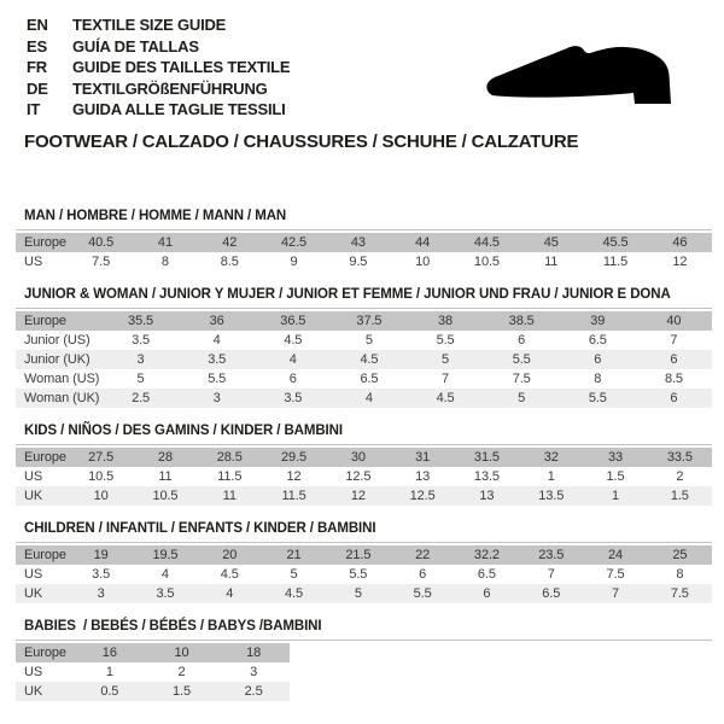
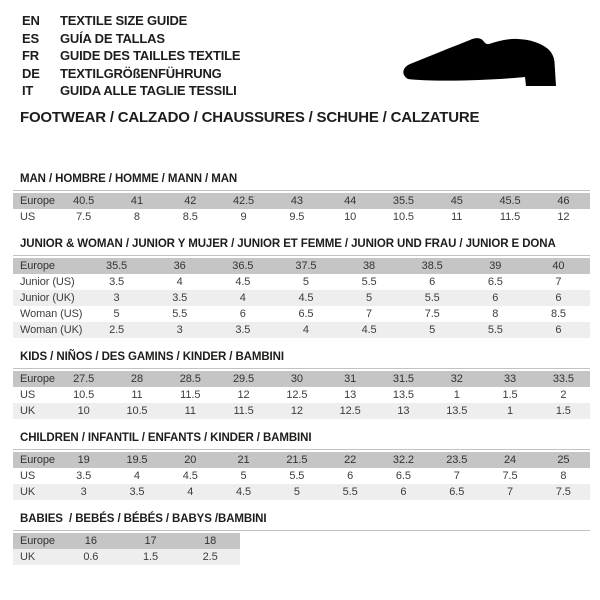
  EN
  TEXTILE SIZE GUIDE
  ES
  GUÍA DE TALLAS
  FR
  GUIDE DES TAILLES TEXTILE
  DE
  TEXTILGRÖßENFÜHRUNG
  IT
  GUIDA ALLE TAGLIE TESSILI
  FOOTWEAR / CALZADO / CHAUSSURES / SCHUHE / CALZATURE
  MAN / HOMBRE / HOMME / MANN / MAN
- Europe	40.5	41	42	42.5	43	44	44.5	45	45.5	46
+ Europe	40.5	41	42	42.5	43	44	35.5	45	45.5	46
  US	7.5	8	8.5	9	9.5	10	10.5	11	11.5	12
  JUNIOR & WOMAN / JUNIOR Y MUJER / JUNIOR ET FEMME / JUNIOR UND FRAU / JUNIOR E DONA
  Europe	35.5	36	36.5	37.5	38	38.5	39	40
  Junior (US)	3.5	4	4.5	5	5.5	6	6.5	7
  Junior (UK)	3	3.5	4	4.5	5	5.5	6	6
  Woman (US)	5	5.5	6	6.5	7	7.5	8	8.5
  Woman (UK)	2.5	3	3.5	4	4.5	5	5.5	6
  KIDS / NIÑOS / DES GAMINS / KINDER / BAMBINI
  Europe	27.5	28	28.5	29.5	30	31	31.5	32	33	33.5
  US	10.5	11	11.5	12	12.5	13	13.5	1	1.5	2
  UK	10	10.5	11	11.5	12	12.5	13	13.5	1	1.5
  CHILDREN / INFANTIL / ENFANTS / KINDER / BAMBINI
  Europe	19	19.5	20	21	21.5	22	32.2	23.5	24	25
  US	3.5	4	4.5	5	5.5	6	6.5	7	7.5	8
  UK	3	3.5	4	4.5	5	5.5	6	6.5	7	7.5
  BABIES / BEBÉS / BÉBÉS / BABYS /BAMBINI
- Europe	16	10	18
+ Europe	16	17	18
- US	1	2	3
- UK	0.5	1.5	2.5
+ UK	0.6	1.5	2.5
